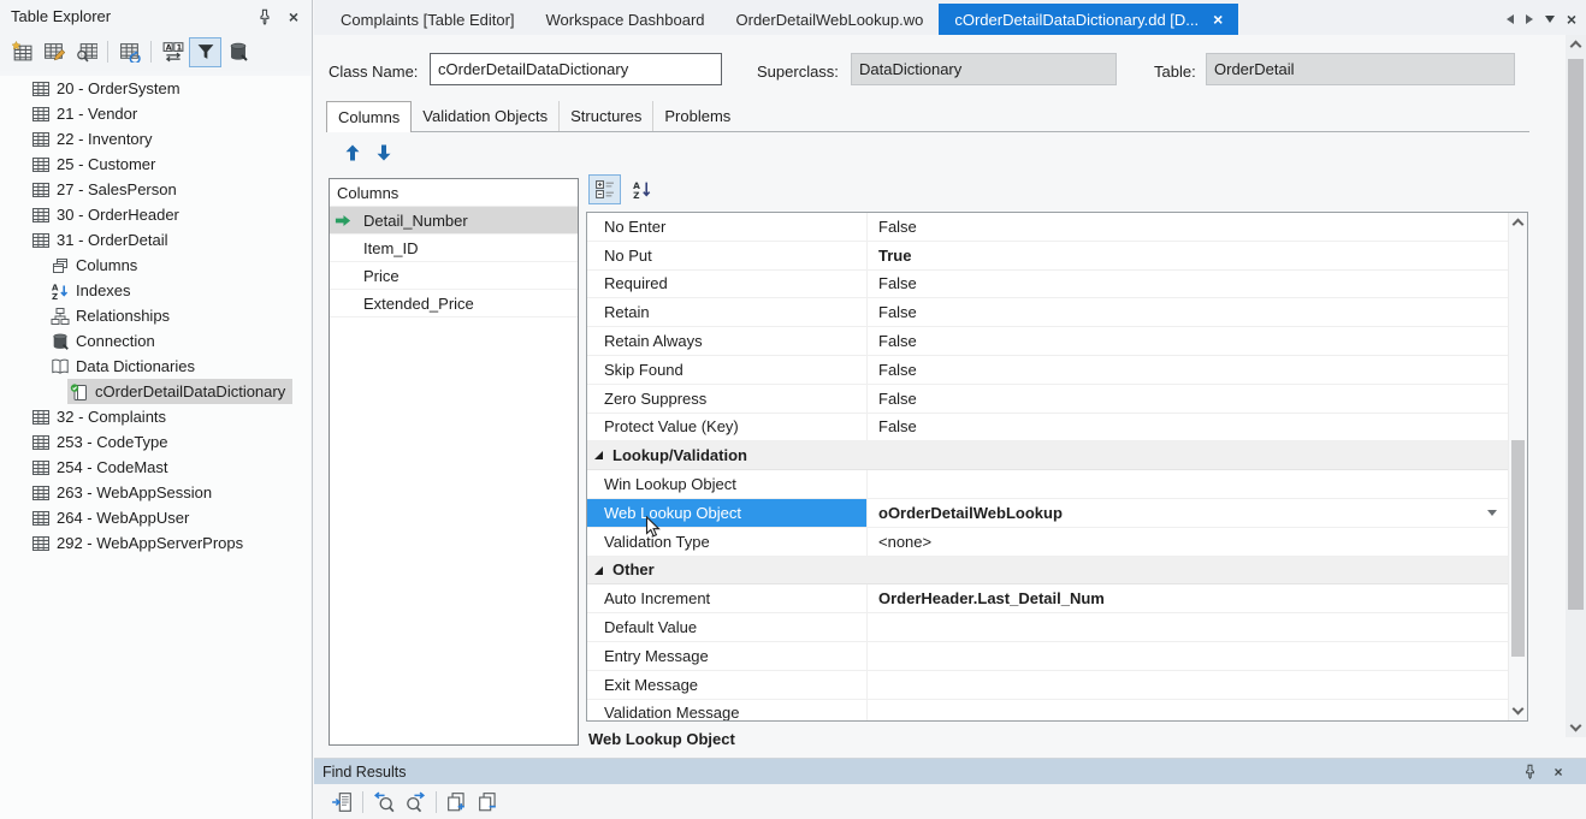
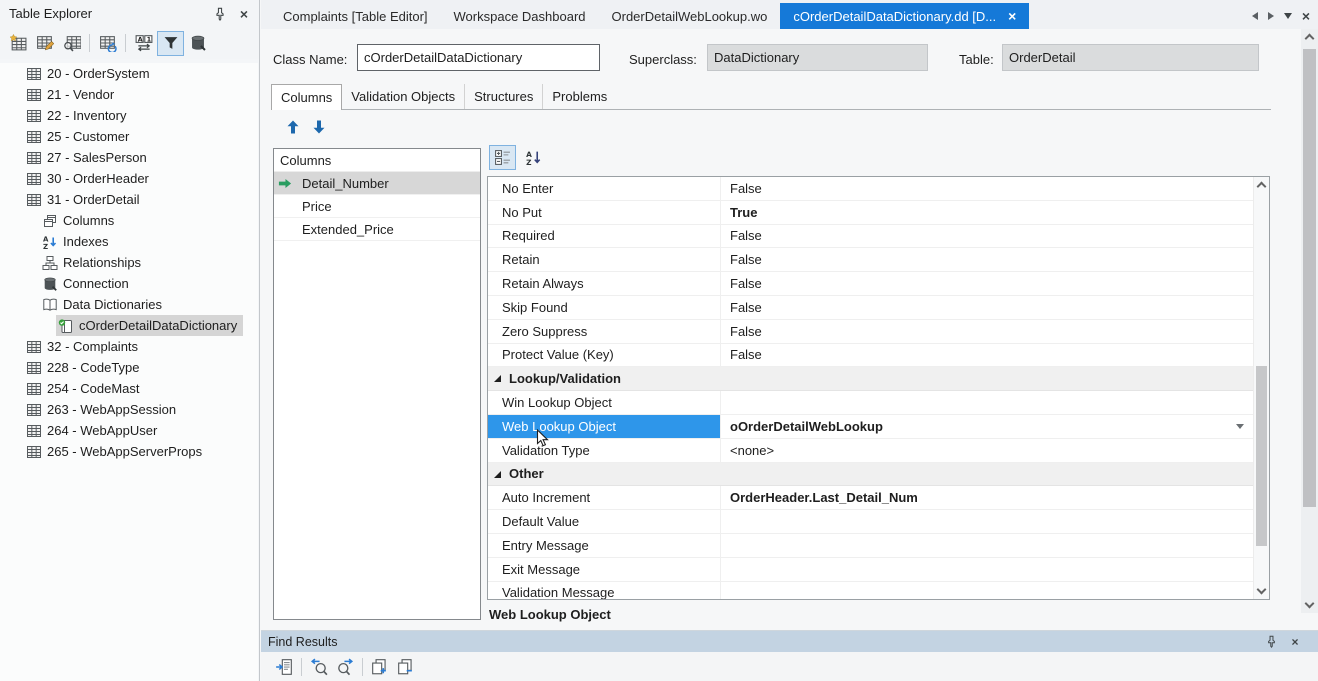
  Table Explorer
  ×
  20 - OrderSystem
  21 - Vendor
  22 - Inventory
  25 - Customer
  27 - SalesPerson
  30 - OrderHeader
  31 - OrderDetail
  Columns
  Indexes
  Relationships
  Connection
  Data Dictionaries
  cOrderDetailDataDictionary
  32 - Complaints
- 253 - CodeType
+ 228 - CodeType
  254 - CodeMast
  263 - WebAppSession
  264 - WebAppUser
- 292 - WebAppServerProps
+ 265 - WebAppServerProps
  Complaints [Table Editor]
  Workspace Dashboard
  OrderDetailWebLookup.wo
  cOrderDetailDataDictionary.dd [D...
  ×
  ×
  Class Name:
  cOrderDetailDataDictionary
  Superclass:
  DataDictionary
  Table:
  OrderDetail
  Columns
  Validation Objects
  Structures
  Problems
  Columns
  Detail_Number
- Item_ID
  Price
  Extended_Price
  No Enter
  False
  No Put
  True
  Required
  False
  Retain
  False
  Retain Always
  False
  Skip Found
  False
  Zero Suppress
  False
  Protect Value (Key)
  False
  Lookup/Validation
  Win Lookup Object
  Web Lookup Object
  oOrderDetailWebLookup
  Validation Type
  <none>
  Other
  Auto Increment
  OrderHeader.Last_Detail_Num
  Default Value
  Entry Message
  Exit Message
  Validation Message
  Web Lookup Object
  Find Results
  ×
